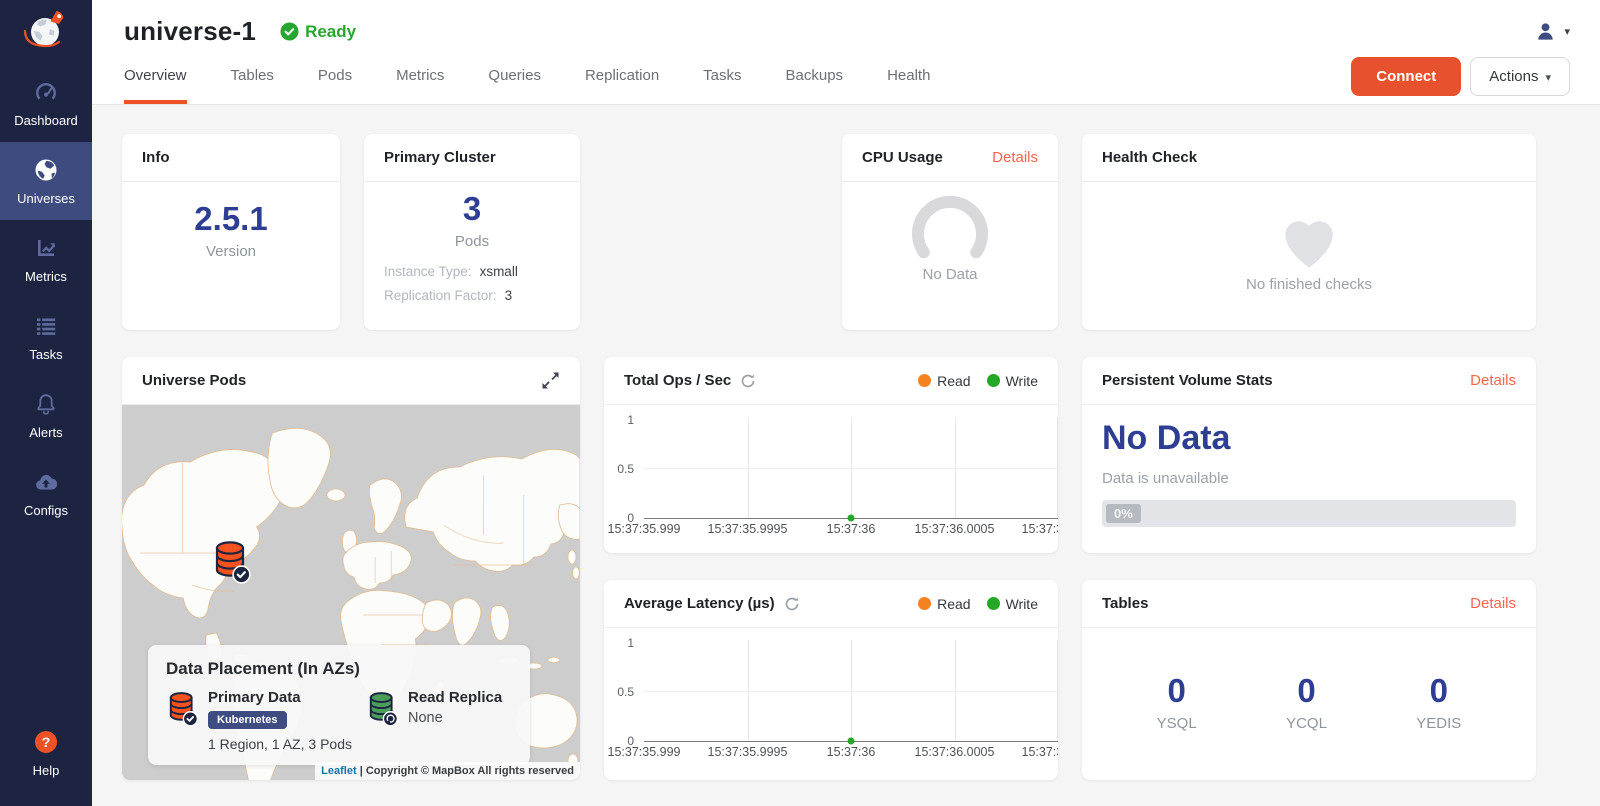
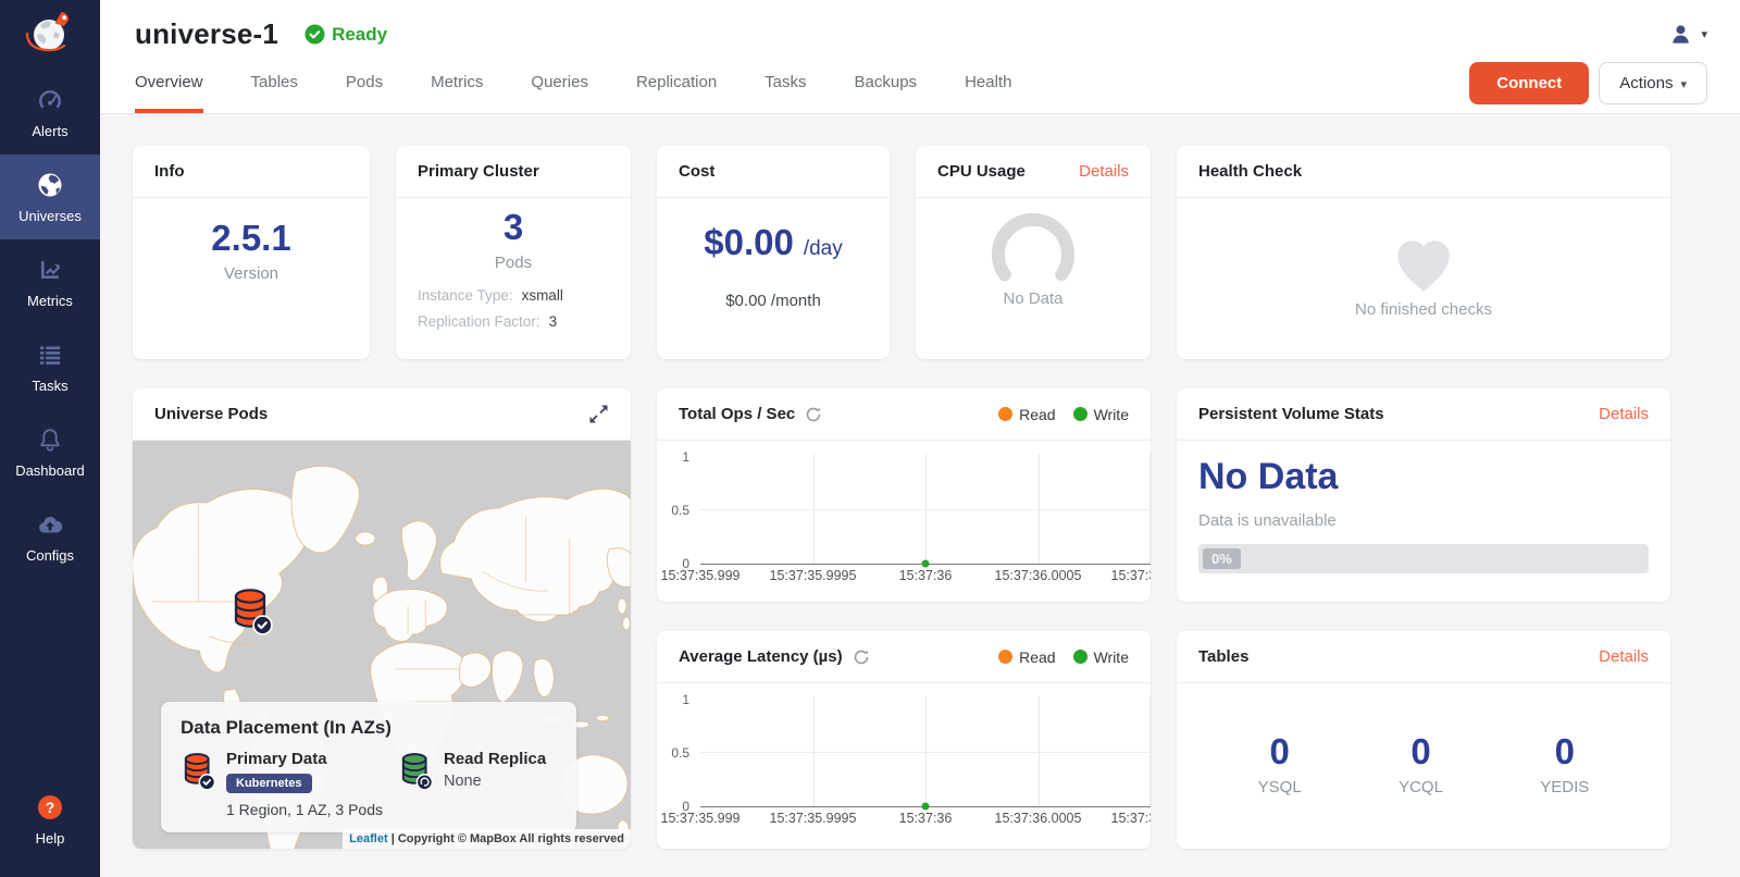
- Dashboard
+ Alerts
  Universes
  Metrics
  Tasks
- Alerts
+ Dashboard
  Configs
  ?
  Help
  universe-1
  Ready
  ▾
  Overview
  Tables
  Pods
  Metrics
  Queries
  Replication
  Tasks
  Backups
  Health
  Connect
  Actions ▾
  Info
  2.5.1
  Version
  Primary Cluster
  3
  Pods
  Instance Type:
  xsmall
  Replication Factor:
  3
+ Cost
+ $0.00
+ /day
+ $0.00 /month
  CPU Usage
  Details
  No Data
  Health Check
  No finished checks
  Universe Pods
  Data Placement (In AZs)
  Primary Data
  Kubernetes
  1 Region, 1 AZ, 3 Pods
  Read Replica
  None
  Leaflet | Copyright © MapBox All rights reserved
  Total Ops / Sec
  Read
  Write
  1
  0.5
  0
  15:37:35.999
  15:37:35.9995
  15:37:36
  15:37:36.0005
  Persistent Volume Stats
  Details
  No Data
  Data is unavailable
  0%
  Average Latency (µs)
  Read
  Write
  1
  0.5
  0
  15:37:35.999
  15:37:35.9995
  15:37:36
  15:37:36.0005
  Tables
  Details
  0
  YSQL
  0
  YCQL
  0
  YEDIS
